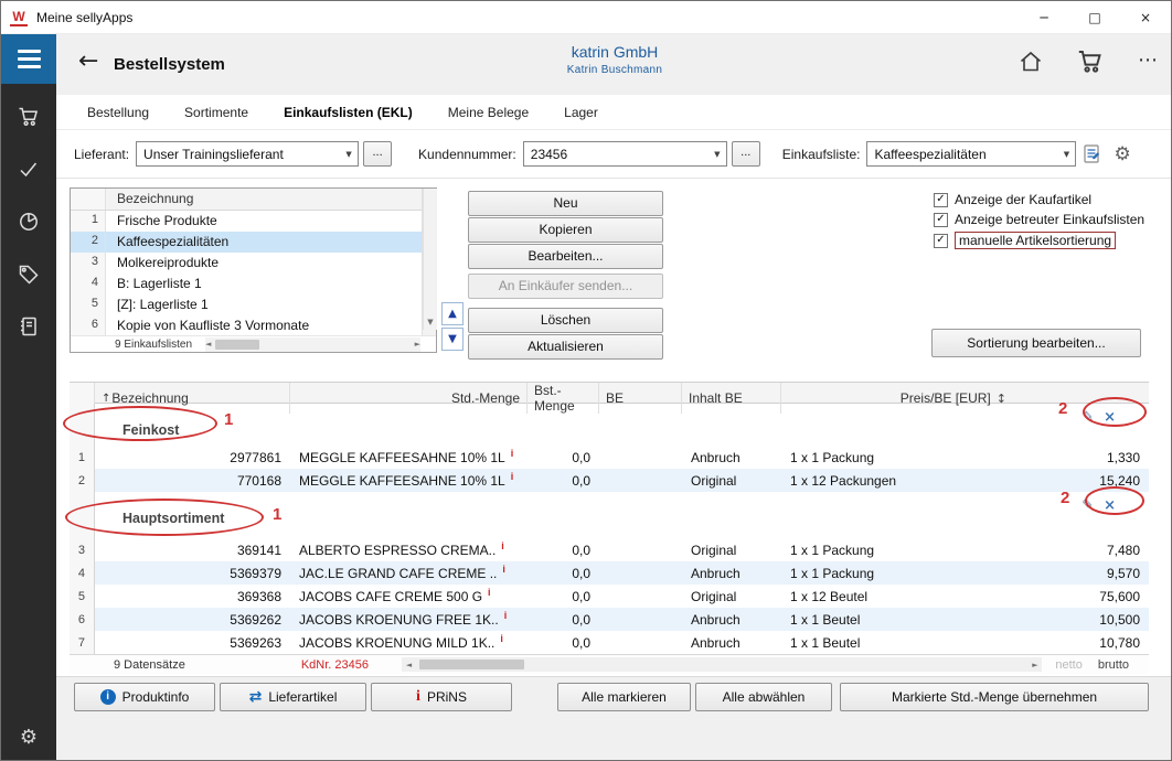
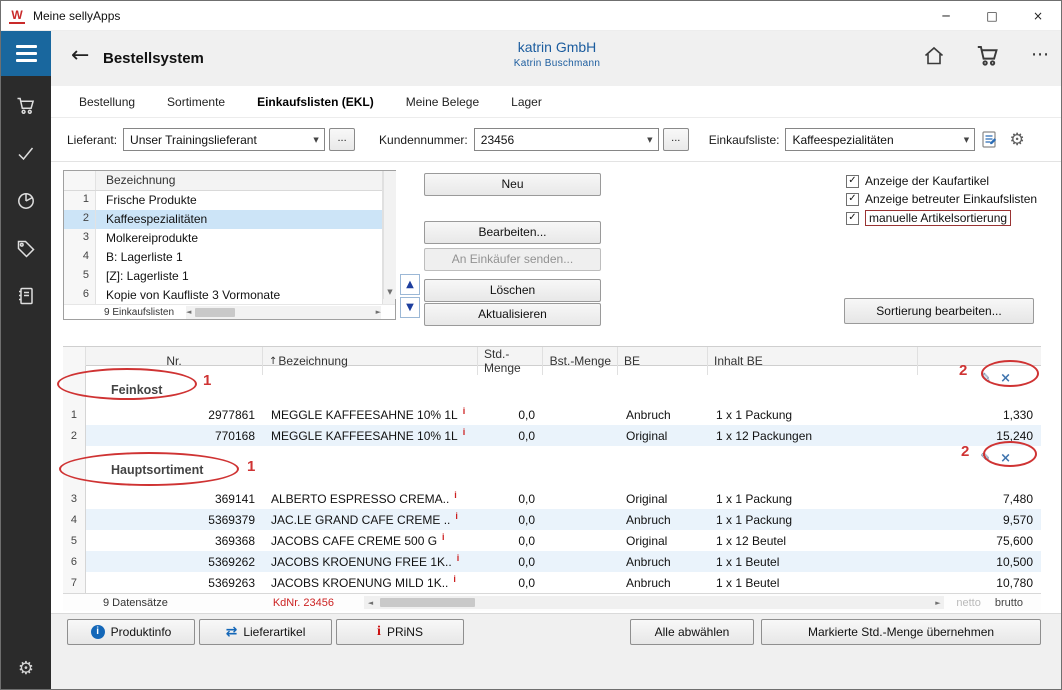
  W
  Meine sellyApps
  ─
  □
  ×
  ⚙
  ←
  Bestellsystem
  katrin GmbH
  Katrin Buschmann
  ⋯
  Bestellung
  Sortimente
  Einkaufslisten (EKL)
  Meine Belege
  Lager
  Lieferant:
  Unser Trainingslieferant
  ▼
  ...
  Kundennummer:
  23456
  ▼
  ...
  Einkaufsliste:
  Kaffeespezialitäten
  ▼
  ⚙
  Bezeichnung
  1
  Frische Produkte
  2
  Kaffeespezialitäten
  3
  Molkereiprodukte
  4
  B: Lagerliste 1
  5
  [Z]: Lagerliste 1
  6
  Kopie von Kaufliste 3 Vormonate
  9 Einkaufslisten
  ◄
  ►
  ▼
  ▲
  ▼
  Neu
- Kopieren
  Bearbeiten...
  An Einkäufer senden...
  Löschen
  Aktualisieren
  ✓
  Anzeige der Kaufartikel
  ✓
  Anzeige betreuter Einkaufslisten
  ✓
  manuelle Artikelsortierung
  Sortierung bearbeiten...
+ Nr.
  ↑
  Bezeichnung
  Std.-Menge
  Bst.-Menge
  BE
  Inhalt BE
- Preis/BE [EUR]
- ↕
  Feinkost
  ✎
  ×
  1
  2977861
  MEGGLE KAFFEESAHNE 10% 1L
  i
  0,0
  Anbruch
  1 x 1 Packung
  1,330
  2
  770168
  MEGGLE KAFFEESAHNE 10% 1L
  i
  0,0
  Original
  1 x 12 Packungen
  15,240
  Hauptsortiment
  ✎
  ×
  3
  369141
  ALBERTO ESPRESSO CREMA..
  i
  0,0
  Original
  1 x 1 Packung
  7,480
  4
  5369379
  JAC.LE GRAND CAFE CREME ..
  i
  0,0
  Anbruch
  1 x 1 Packung
  9,570
  5
  369368
  JACOBS CAFE CREME 500 G
  i
  0,0
  Original
  1 x 12 Beutel
  75,600
  6
  5369262
  JACOBS KROENUNG FREE 1K..
  i
  0,0
  Anbruch
  1 x 1 Beutel
  10,500
  7
  5369263
  JACOBS KROENUNG MILD 1K..
  i
  0,0
  Anbruch
  1 x 1 Beutel
  10,780
  9 Datensätze
  KdNr. 23456
  ◄
  ►
  netto
  brutto
  1
  2
  1
  2
  i
  Produktinfo
  ⇄
  Lieferartikel
  i
  PRiNS
- Alle markieren
  Alle abwählen
  Markierte Std.-Menge übernehmen
